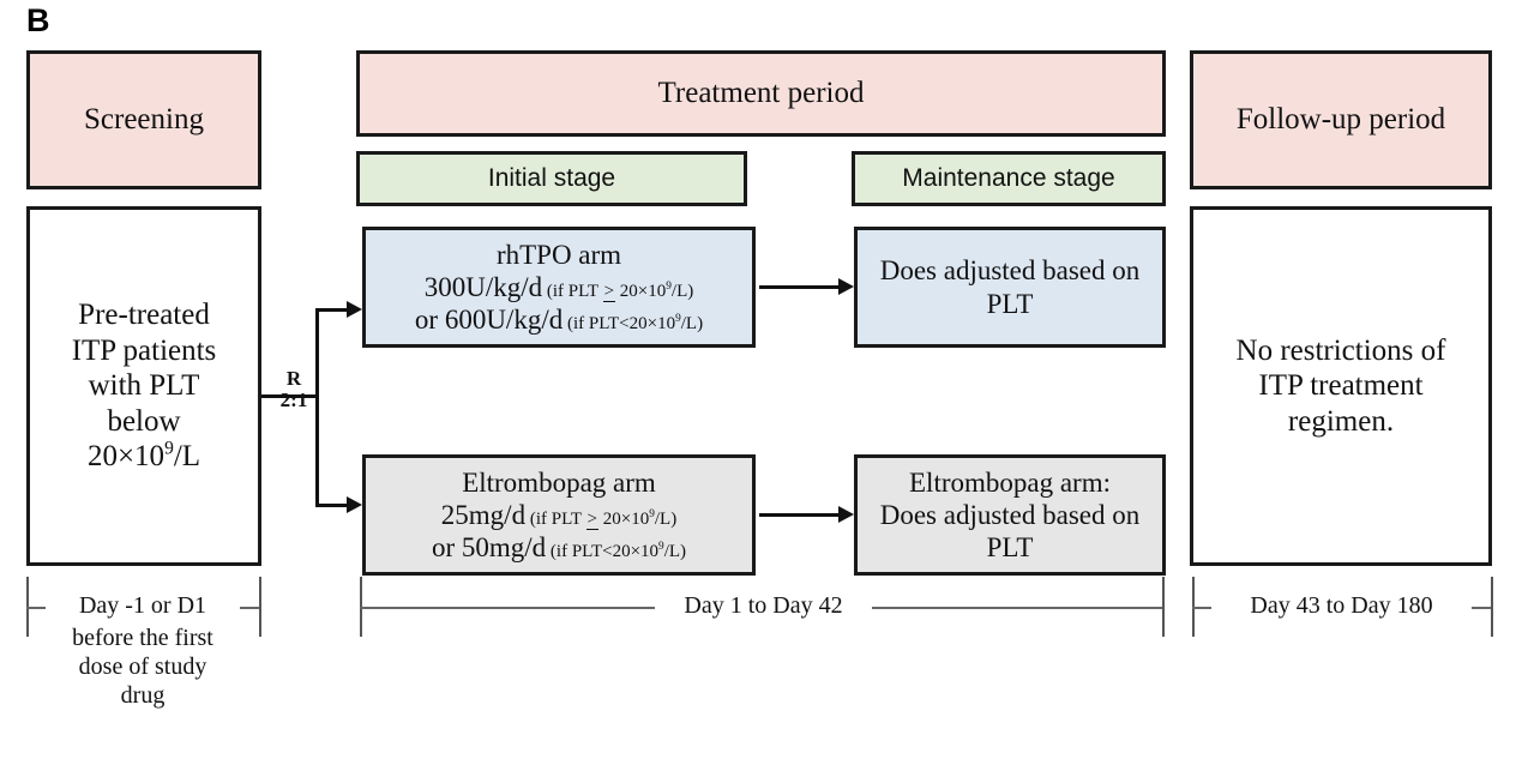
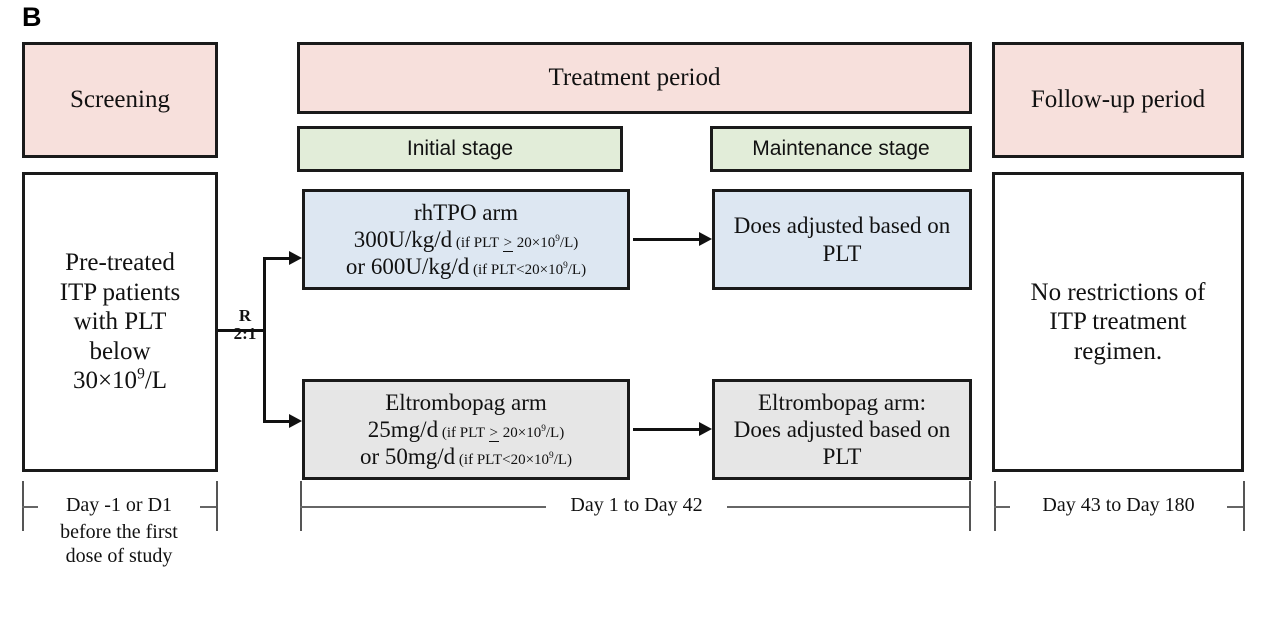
  B
  Screening
  Pre-treated
  ITP patients
  with PLT
  below
- 20×109/L
+ 30×109/L
  Treatment period
  Initial stage
  Maintenance stage
  rhTPO arm
  300U/kg/d (if PLT > 20×109/L)
  or 600U/kg/d (if PLT<20×109/L)
  Eltrombopag arm
  25mg/d (if PLT > 20×109/L)
  or 50mg/d (if PLT<20×109/L)
  Does adjusted based on
  PLT
  Eltrombopag arm:
  Does adjusted based on
  PLT
  Follow-up period
  No restrictions of
  ITP treatment
  regimen.
  R
  2:1
  Day -1 or D1
  before the first
  dose of study
- drug
  Day 1 to Day 42
  Day 43 to Day 180
